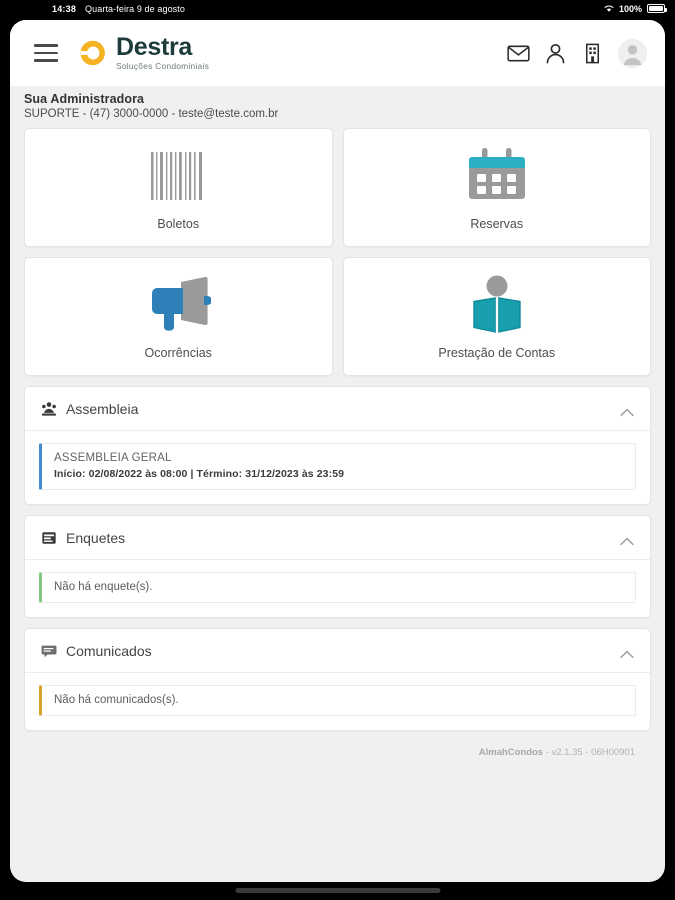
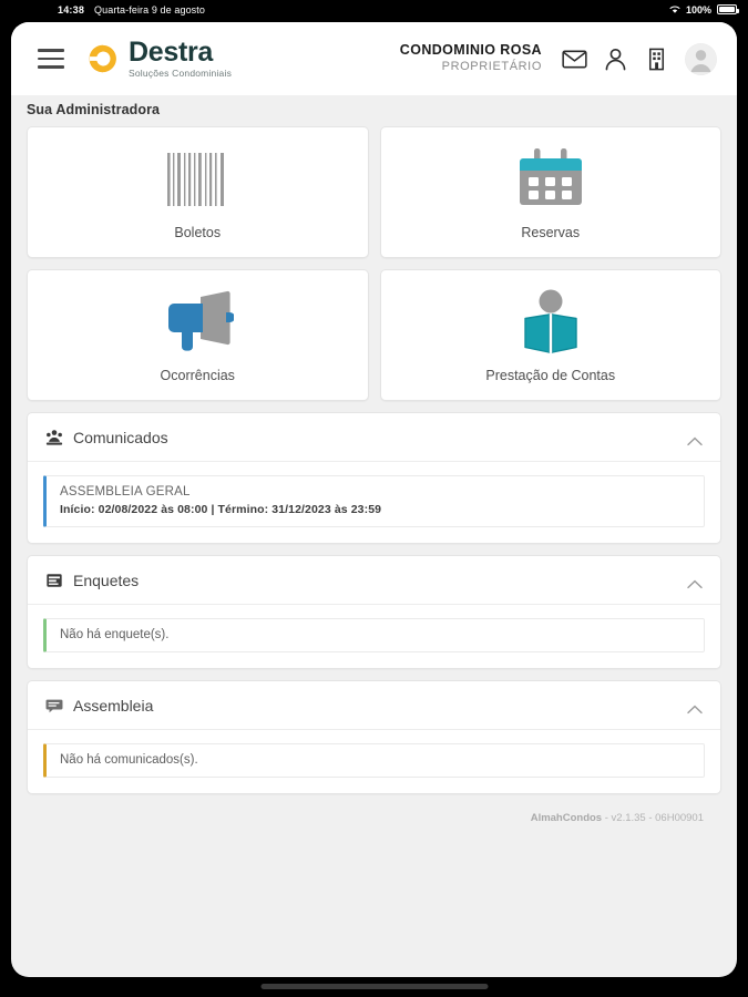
  14:38
  Quarta-feira 9 de agosto
  100%
  Destra
  Soluções Condominiais
+ CONDOMINIO ROSA
+ PROPRIETÁRIO
  Sua Administradora
- SUPORTE - (47) 3000-0000 - teste@teste.com.br
  Boletos
  Reservas
  Ocorrências
  Prestação de Contas
- Assembleia
+ Comunicados
  ASSEMBLEIA GERAL
  Início: 02/08/2022 às 08:00 | Término: 31/12/2023 às 23:59
  Enquetes
  Não há enquete(s).
- Comunicados
+ Assembleia
  Não há comunicados(s).
  AlmahCondos - v2.1.35 - 06H00901
